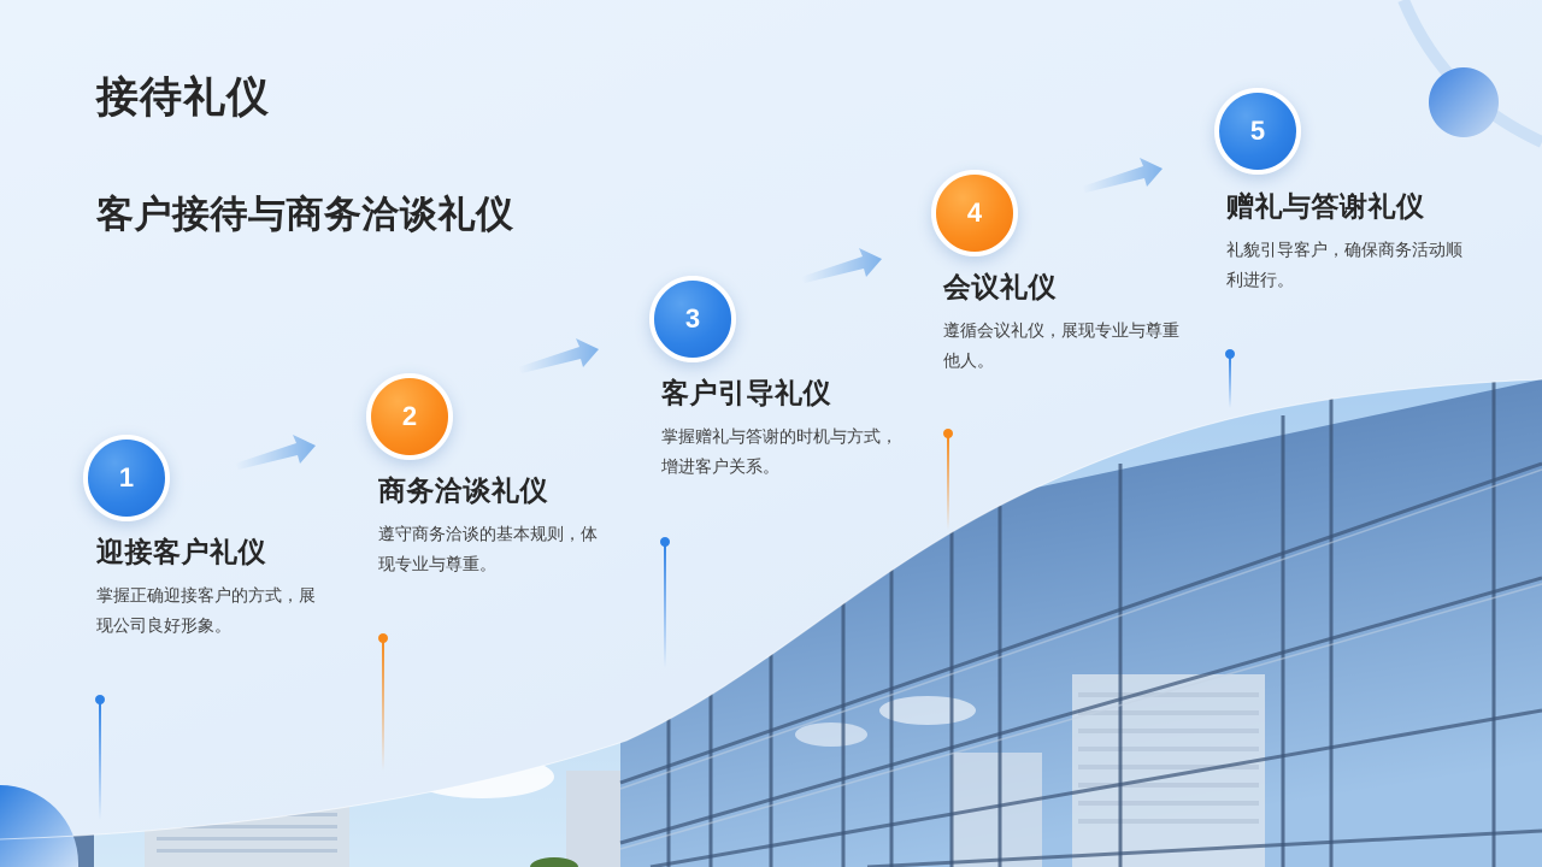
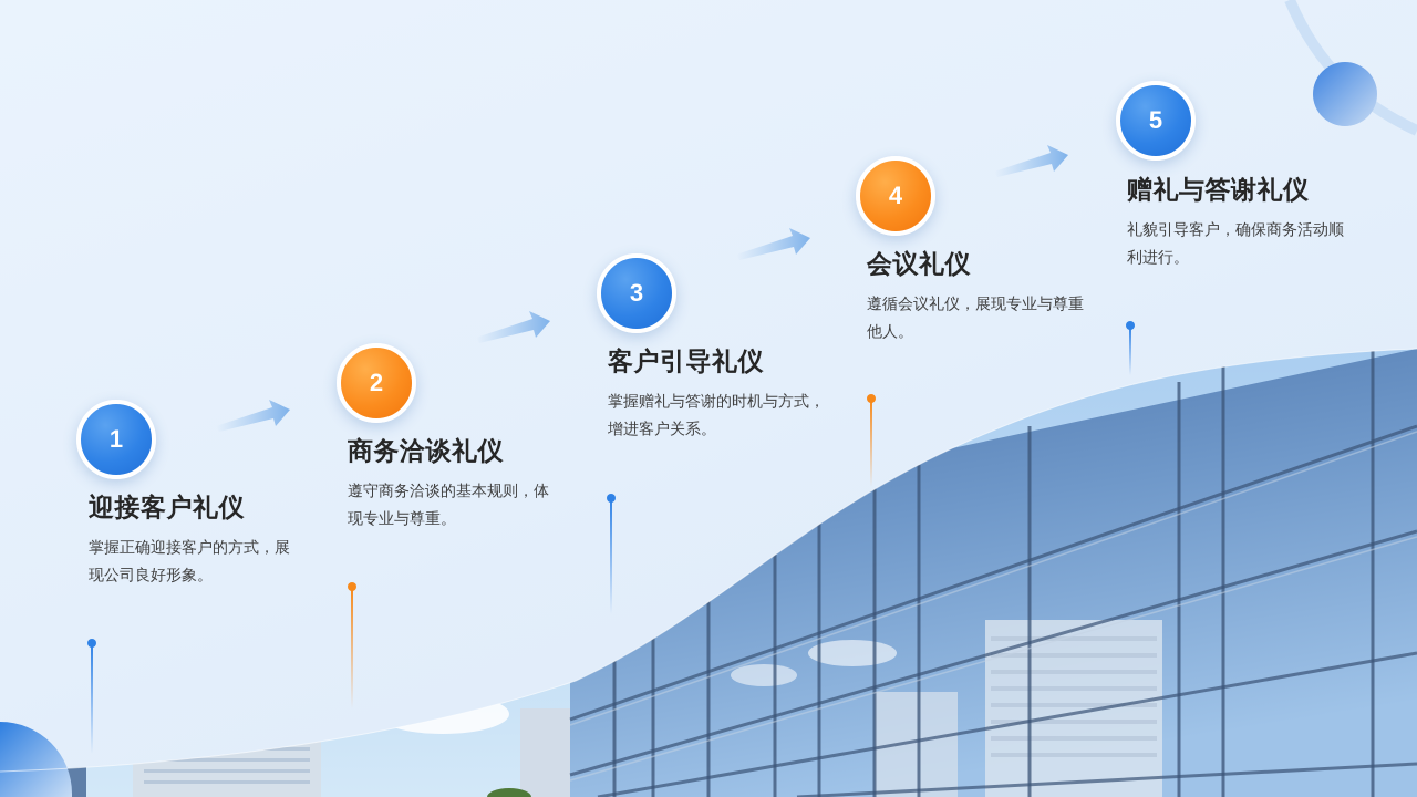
- 接待礼仪
- 客户接待与商务洽谈礼仪
  1
  迎接客户礼仪
  掌握正确迎接客户的方式，展现公司良好形象。
  2
  商务洽谈礼仪
  遵守商务洽谈的基本规则，体现专业与尊重。
  3
  客户引导礼仪
  掌握赠礼与答谢的时机与方式，增进客户关系。
  4
  会议礼仪
  遵循会议礼仪，展现专业与尊重他人。
  5
  赠礼与答谢礼仪
  礼貌引导客户，确保商务活动顺利进行。
